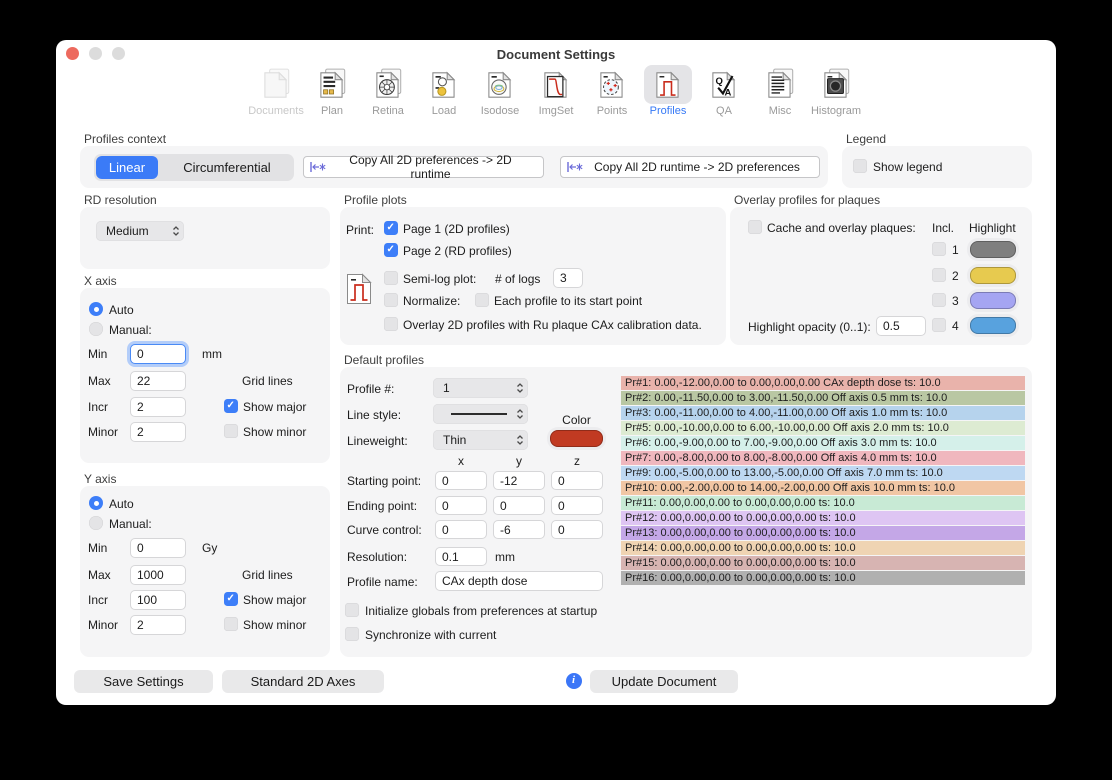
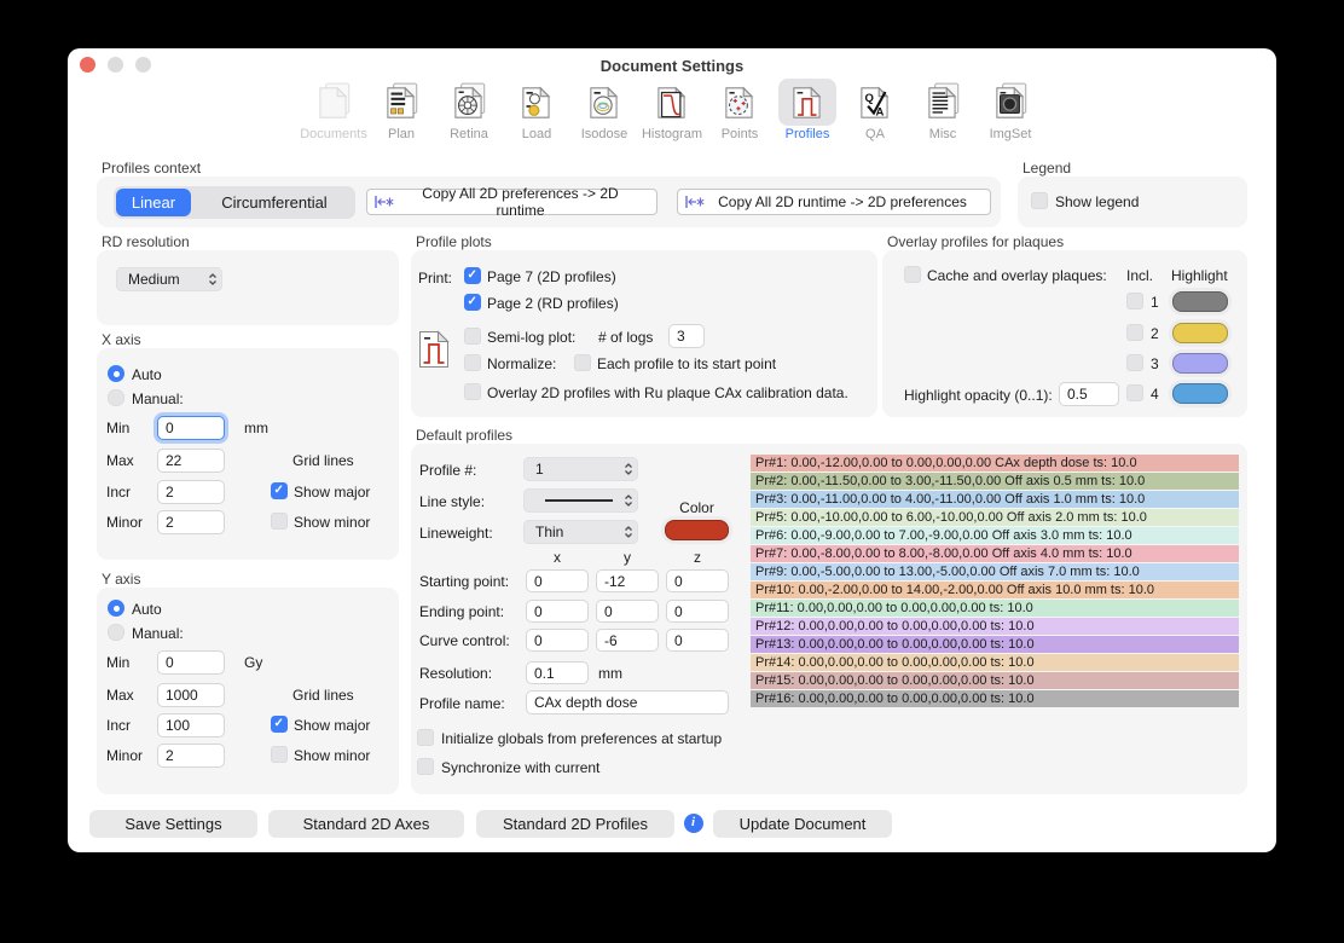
  Document Settings
  Documents
  Plan
  Retina
  Load
  Isodose
- ImgSet
+ Histogram
  Points
  Profiles
  Q
  A
  QA
  Misc
- Histogram
+ ImgSet
  Profiles context
  Linear
  Circumferential
  Copy All 2D preferences -> 2D runtime
  Copy All 2D runtime -> 2D preferences
  Legend
  Show legend
  RD resolution
  Medium
  X axis
  Auto
  Manual:
  Min
  0
  mm
  Max
  22
  Grid lines
  Incr
  2
  Show major
  Minor
  2
  Show minor
  Y axis
  Auto
  Manual:
  Min
  0
  Gy
  Max
  1000
  Grid lines
  Incr
  100
  Show major
  Minor
  2
  Show minor
  Profile plots
  Print:
- Page 1 (2D profiles)
+ Page 7 (2D profiles)
  Page 2 (RD profiles)
  Semi-log plot:
  # of logs
  3
  Normalize:
  Each profile to its start point
  Overlay 2D profiles with Ru plaque CAx calibration data.
  Overlay profiles for plaques
  Cache and overlay plaques:
  Incl.
  Highlight
  1
  2
  3
  4
  Highlight opacity (0..1):
  0.5
  Default profiles
  Profile #:
  1
  Line style:
  Color
  Lineweight:
  Thin
  x
  y
  z
  Starting point:
  0
  -12
  0
  Ending point:
  0
  0
  0
  Curve control:
  0
  -6
  0
  Resolution:
  0.1
  mm
  Profile name:
  CAx depth dose
  Initialize globals from preferences at startup
  Synchronize with current
  Pr#1: 0.00,-12.00,0.00 to 0.00,0.00,0.00 CAx depth dose ts: 10.0
  Pr#2: 0.00,-11.50,0.00 to 3.00,-11.50,0.00 Off axis 0.5 mm ts: 10.0
  Pr#3: 0.00,-11.00,0.00 to 4.00,-11.00,0.00 Off axis 1.0 mm ts: 10.0
  Pr#5: 0.00,-10.00,0.00 to 6.00,-10.00,0.00 Off axis 2.0 mm ts: 10.0
  Pr#6: 0.00,-9.00,0.00 to 7.00,-9.00,0.00 Off axis 3.0 mm ts: 10.0
  Pr#7: 0.00,-8.00,0.00 to 8.00,-8.00,0.00 Off axis 4.0 mm ts: 10.0
  Pr#9: 0.00,-5.00,0.00 to 13.00,-5.00,0.00 Off axis 7.0 mm ts: 10.0
  Pr#10: 0.00,-2.00,0.00 to 14.00,-2.00,0.00 Off axis 10.0 mm ts: 10.0
  Pr#11: 0.00,0.00,0.00 to 0.00,0.00,0.00 ts: 10.0
  Pr#12: 0.00,0.00,0.00 to 0.00,0.00,0.00 ts: 10.0
  Pr#13: 0.00,0.00,0.00 to 0.00,0.00,0.00 ts: 10.0
  Pr#14: 0.00,0.00,0.00 to 0.00,0.00,0.00 ts: 10.0
  Pr#15: 0.00,0.00,0.00 to 0.00,0.00,0.00 ts: 10.0
  Pr#16: 0.00,0.00,0.00 to 0.00,0.00,0.00 ts: 10.0
  Save Settings
  Standard 2D Axes
+ Standard 2D Profiles
  Update Document
